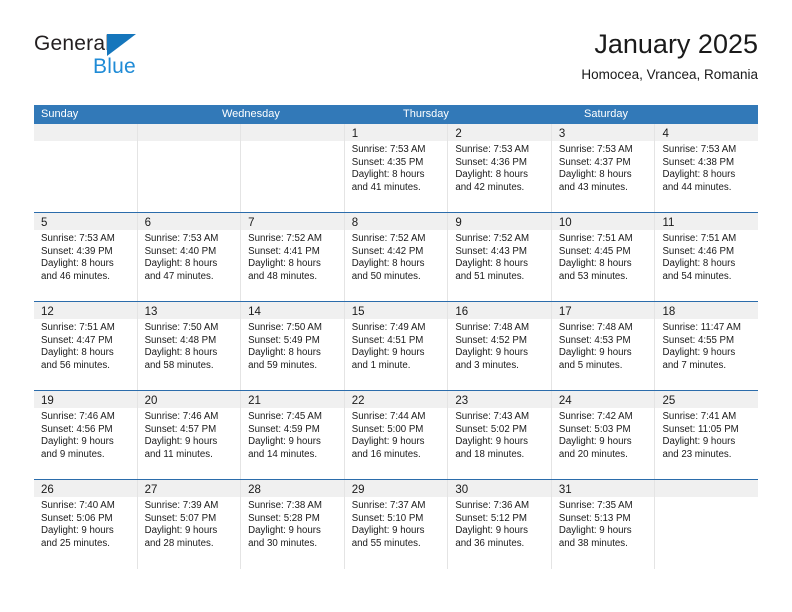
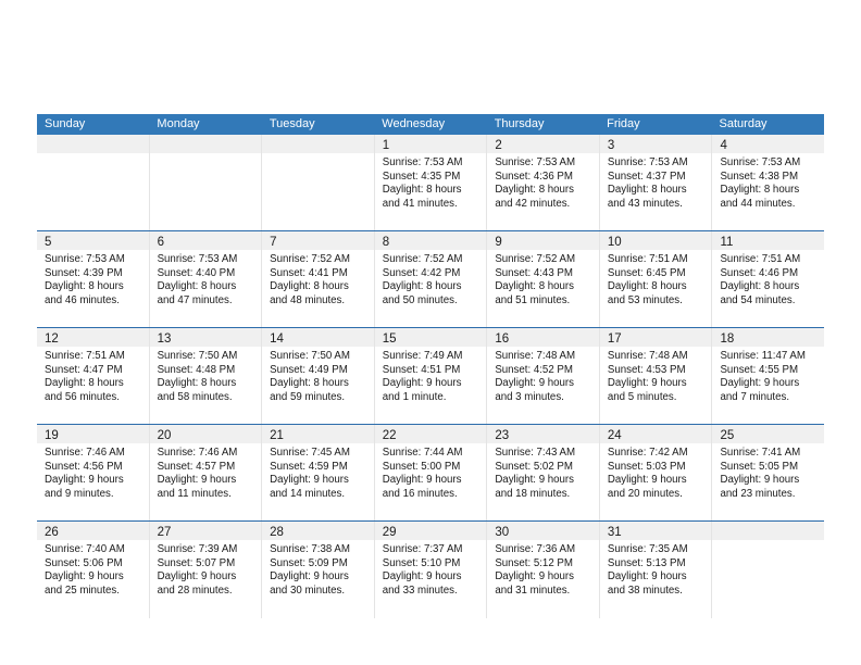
- General
- Blue
- January 2025
- Homocea, Vrancea, Romania
  Sunday
+ Monday
+ Tuesday
  Wednesday
  Thursday
+ Friday
  Saturday
  1
  Sunrise: 7:53 AM
  Sunset: 4:35 PM
  Daylight: 8 hours
  and 41 minutes.
  2
  Sunrise: 7:53 AM
  Sunset: 4:36 PM
  Daylight: 8 hours
  and 42 minutes.
  3
  Sunrise: 7:53 AM
  Sunset: 4:37 PM
  Daylight: 8 hours
  and 43 minutes.
  4
  Sunrise: 7:53 AM
  Sunset: 4:38 PM
  Daylight: 8 hours
  and 44 minutes.
  5
  Sunrise: 7:53 AM
  Sunset: 4:39 PM
  Daylight: 8 hours
  and 46 minutes.
  6
  Sunrise: 7:53 AM
  Sunset: 4:40 PM
  Daylight: 8 hours
  and 47 minutes.
  7
  Sunrise: 7:52 AM
  Sunset: 4:41 PM
  Daylight: 8 hours
  and 48 minutes.
  8
  Sunrise: 7:52 AM
  Sunset: 4:42 PM
  Daylight: 8 hours
  and 50 minutes.
  9
  Sunrise: 7:52 AM
  Sunset: 4:43 PM
  Daylight: 8 hours
  and 51 minutes.
  10
  Sunrise: 7:51 AM
- Sunset: 4:45 PM
+ Sunset: 6:45 PM
  Daylight: 8 hours
  and 53 minutes.
  11
  Sunrise: 7:51 AM
  Sunset: 4:46 PM
  Daylight: 8 hours
  and 54 minutes.
  12
  Sunrise: 7:51 AM
  Sunset: 4:47 PM
  Daylight: 8 hours
  and 56 minutes.
  13
  Sunrise: 7:50 AM
  Sunset: 4:48 PM
  Daylight: 8 hours
  and 58 minutes.
  14
  Sunrise: 7:50 AM
- Sunset: 5:49 PM
+ Sunset: 4:49 PM
  Daylight: 8 hours
  and 59 minutes.
  15
  Sunrise: 7:49 AM
  Sunset: 4:51 PM
  Daylight: 9 hours
  and 1 minute.
  16
  Sunrise: 7:48 AM
  Sunset: 4:52 PM
  Daylight: 9 hours
  and 3 minutes.
  17
  Sunrise: 7:48 AM
  Sunset: 4:53 PM
  Daylight: 9 hours
  and 5 minutes.
  18
  Sunrise: 11:47 AM
  Sunset: 4:55 PM
  Daylight: 9 hours
  and 7 minutes.
  19
  Sunrise: 7:46 AM
  Sunset: 4:56 PM
  Daylight: 9 hours
  and 9 minutes.
  20
  Sunrise: 7:46 AM
  Sunset: 4:57 PM
  Daylight: 9 hours
  and 11 minutes.
  21
  Sunrise: 7:45 AM
  Sunset: 4:59 PM
  Daylight: 9 hours
  and 14 minutes.
  22
  Sunrise: 7:44 AM
  Sunset: 5:00 PM
  Daylight: 9 hours
  and 16 minutes.
  23
  Sunrise: 7:43 AM
  Sunset: 5:02 PM
  Daylight: 9 hours
  and 18 minutes.
  24
  Sunrise: 7:42 AM
  Sunset: 5:03 PM
  Daylight: 9 hours
  and 20 minutes.
  25
  Sunrise: 7:41 AM
- Sunset: 11:05 PM
+ Sunset: 5:05 PM
  Daylight: 9 hours
  and 23 minutes.
  26
  Sunrise: 7:40 AM
  Sunset: 5:06 PM
  Daylight: 9 hours
  and 25 minutes.
  27
  Sunrise: 7:39 AM
  Sunset: 5:07 PM
  Daylight: 9 hours
  and 28 minutes.
  28
  Sunrise: 7:38 AM
- Sunset: 5:28 PM
+ Sunset: 5:09 PM
  Daylight: 9 hours
  and 30 minutes.
  29
  Sunrise: 7:37 AM
  Sunset: 5:10 PM
  Daylight: 9 hours
- and 55 minutes.
+ and 33 minutes.
  30
  Sunrise: 7:36 AM
  Sunset: 5:12 PM
  Daylight: 9 hours
- and 36 minutes.
+ and 31 minutes.
  31
  Sunrise: 7:35 AM
  Sunset: 5:13 PM
  Daylight: 9 hours
  and 38 minutes.
